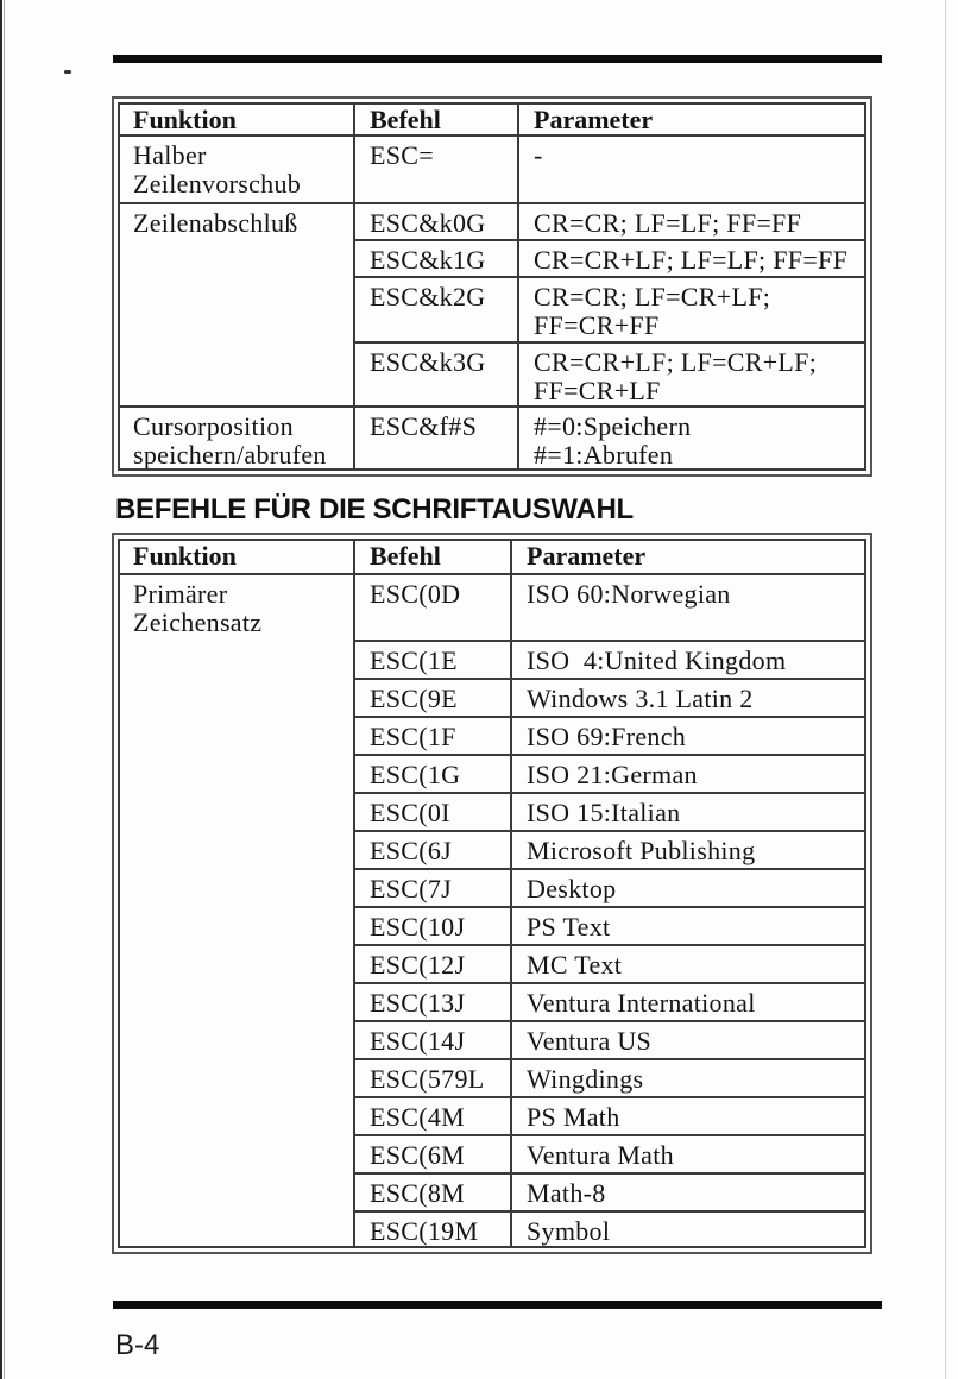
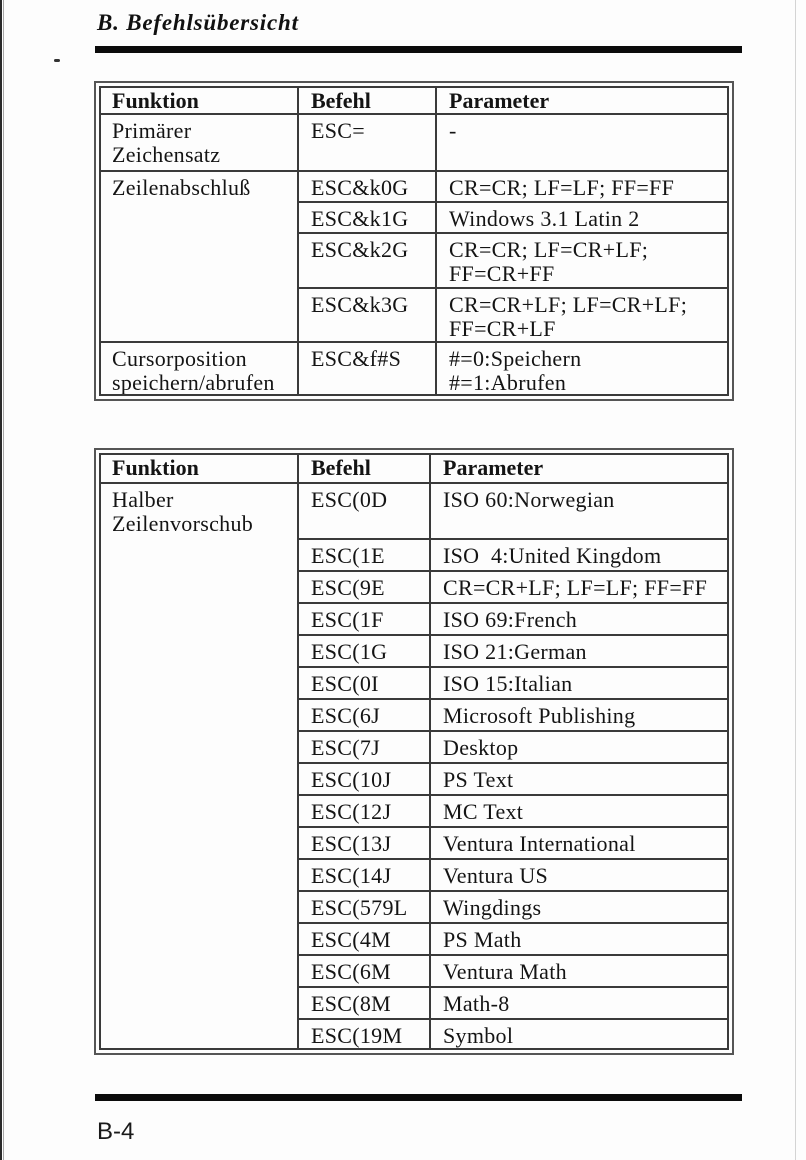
+ B. Befehlsübersicht
  Funktion	Befehl	Parameter
- Halber Zeilenvorschub	ESC=	-
+ Primärer Zeichensatz	ESC=	-
  Zeilenabschluß	ESC&k0G	CR=CR; LF=LF; FF=FF
- ESC&k1G	CR=CR+LF; LF=LF; FF=FF
+ ESC&k1G	Windows 3.1 Latin 2
  ESC&k2G	CR=CR; LF=CR+LF; FF=CR+FF
  ESC&k3G	CR=CR+LF; LF=CR+LF; FF=CR+LF
  Cursorposition speichern/abrufen	ESC&f#S	#=0:Speichern #=1:Abrufen
- BEFEHLE FÜR DIE SCHRIFTAUSWAHL
  Funktion	Befehl	Parameter
- Primärer Zeichensatz	ESC(0D	ISO 60:Norwegian
+ Halber Zeilenvorschub	ESC(0D	ISO 60:Norwegian
  ESC(1E	ISO 4:United Kingdom
- ESC(9E	Windows 3.1 Latin 2
+ ESC(9E	CR=CR+LF; LF=LF; FF=FF
  ESC(1F	ISO 69:French
  ESC(1G	ISO 21:German
  ESC(0I	ISO 15:Italian
  ESC(6J	Microsoft Publishing
  ESC(7J	Desktop
  ESC(10J	PS Text
  ESC(12J	MC Text
  ESC(13J	Ventura International
  ESC(14J	Ventura US
  ESC(579L	Wingdings
  ESC(4M	PS Math
  ESC(6M	Ventura Math
  ESC(8M	Math-8
  ESC(19M	Symbol
  B-4
